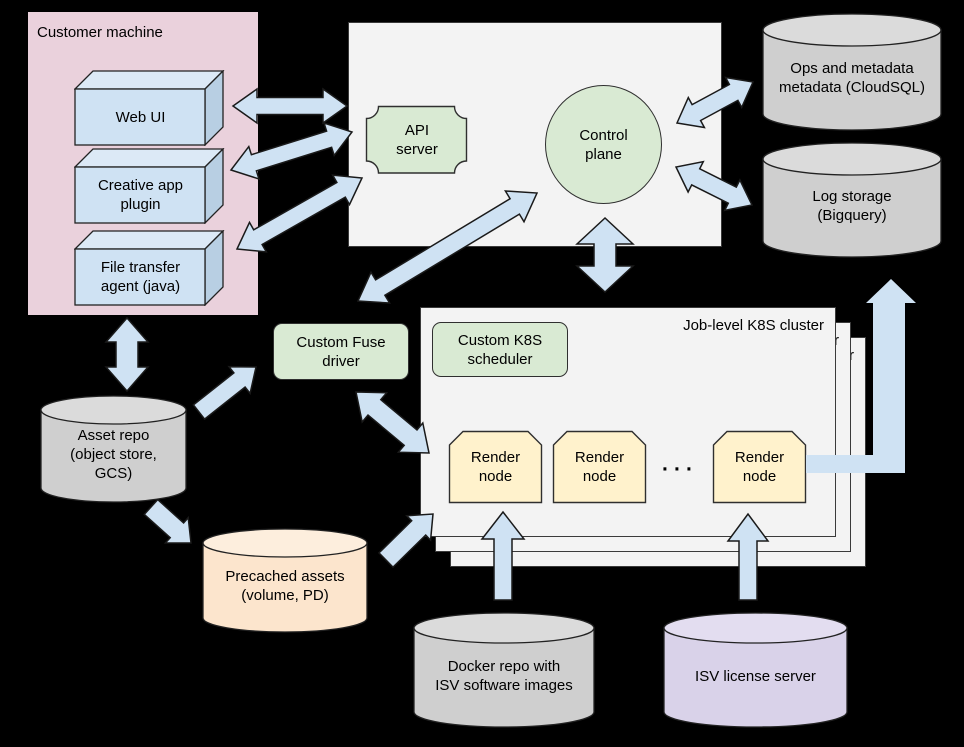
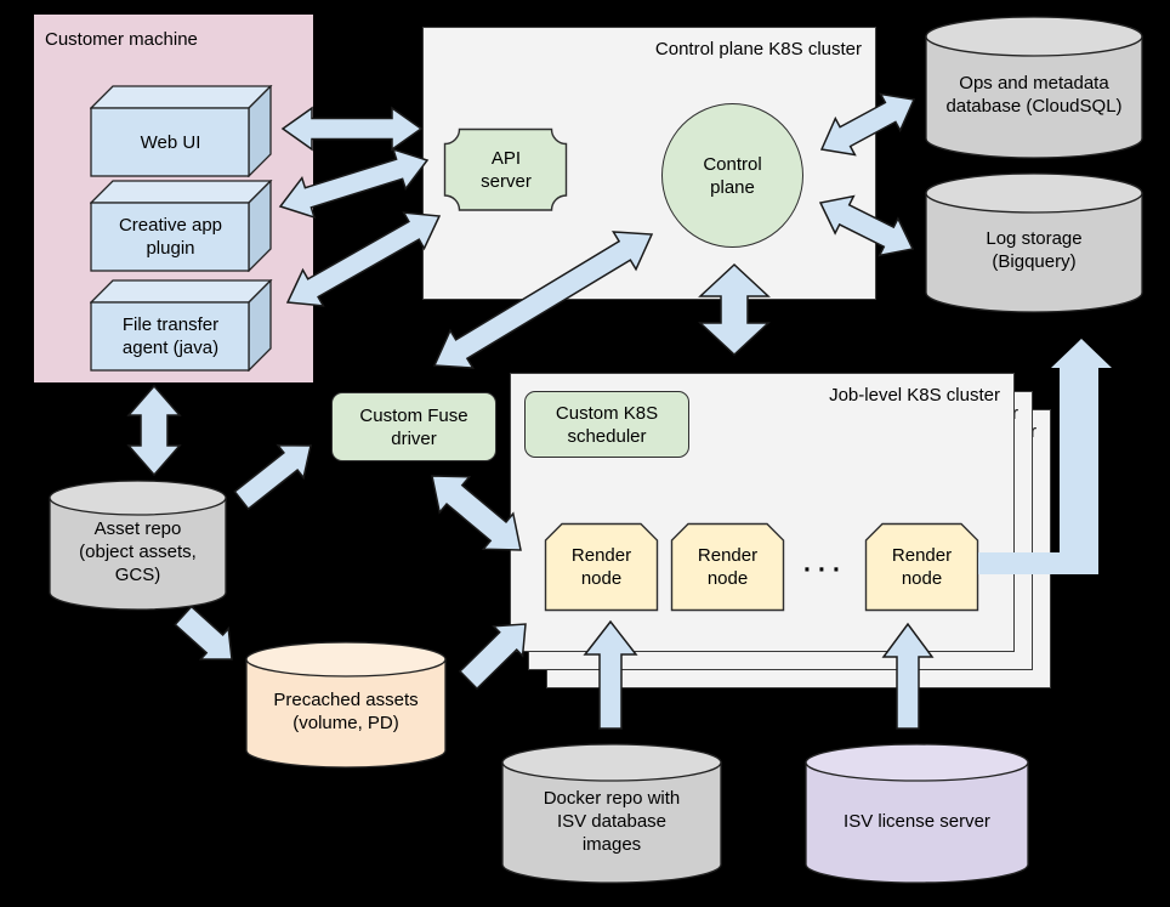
  Customer machine
  Web UI
  Creative app plugin
  File transfer agent (java)
+ Control plane K8S cluster
  API server
  Control plane
- Ops and metadata metadata (CloudSQL)
+ Ops and metadata database (CloudSQL)
  Log storage (Bigquery)
  Job-level K8S cluster
  Custom K8S scheduler
  Render node
  Render node
  ···
  Render node
  Custom Fuse driver
- Asset repo (object store, GCS)
+ Asset repo (object assets, GCS)
  Precached assets (volume, PD)
- Docker repo with ISV software images
+ Docker repo with ISV database images
  ISV license server
